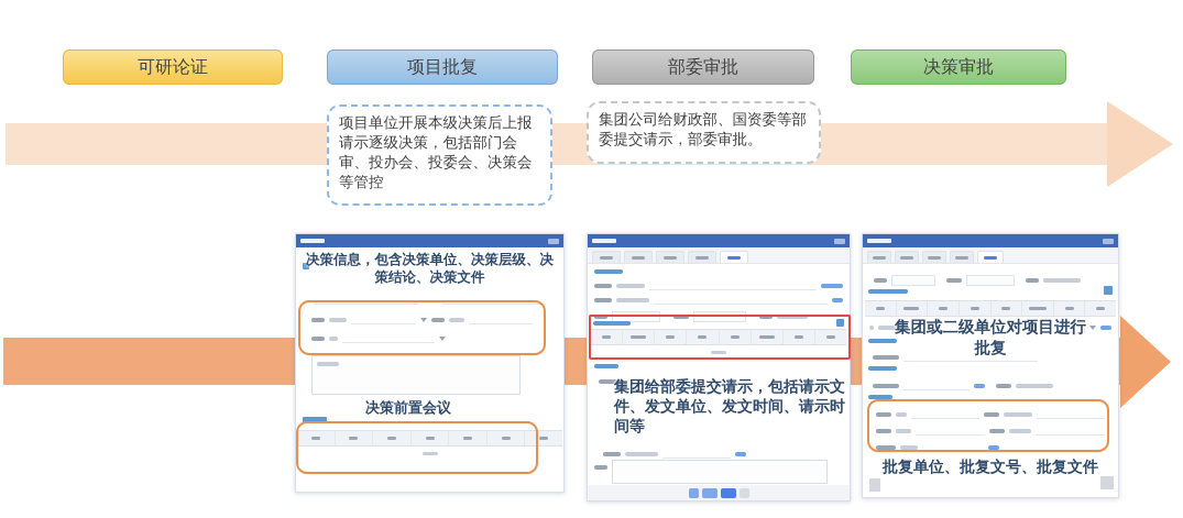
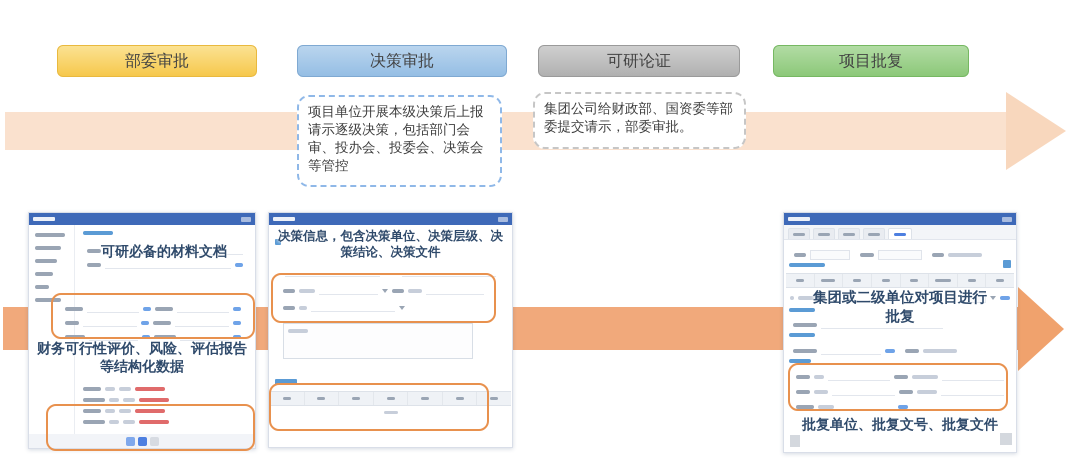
- 可研论证
+ 部委审批
- 项目批复
+ 决策审批
- 部委审批
+ 可研论证
- 决策审批
+ 项目批复
  项目单位开展本级决策后上报请示逐级决策，包括部门会审、投办会、投委会、决策会等管控
  集团公司给财政部、国资委等部委提交请示，部委审批。
+ 可研必备的材料文档
+ 财务可行性评价、风险、评估报告等结构化数据
  决策信息，包含决策单位、决策层级、决策结论、决策文件
- 决策前置会议
- 集团给部委提交请示，包括请示文件、发文单位、发文时间、请示时间等
  集团或二级单位对项目进行批复
  批复单位、批复文号、批复文件
